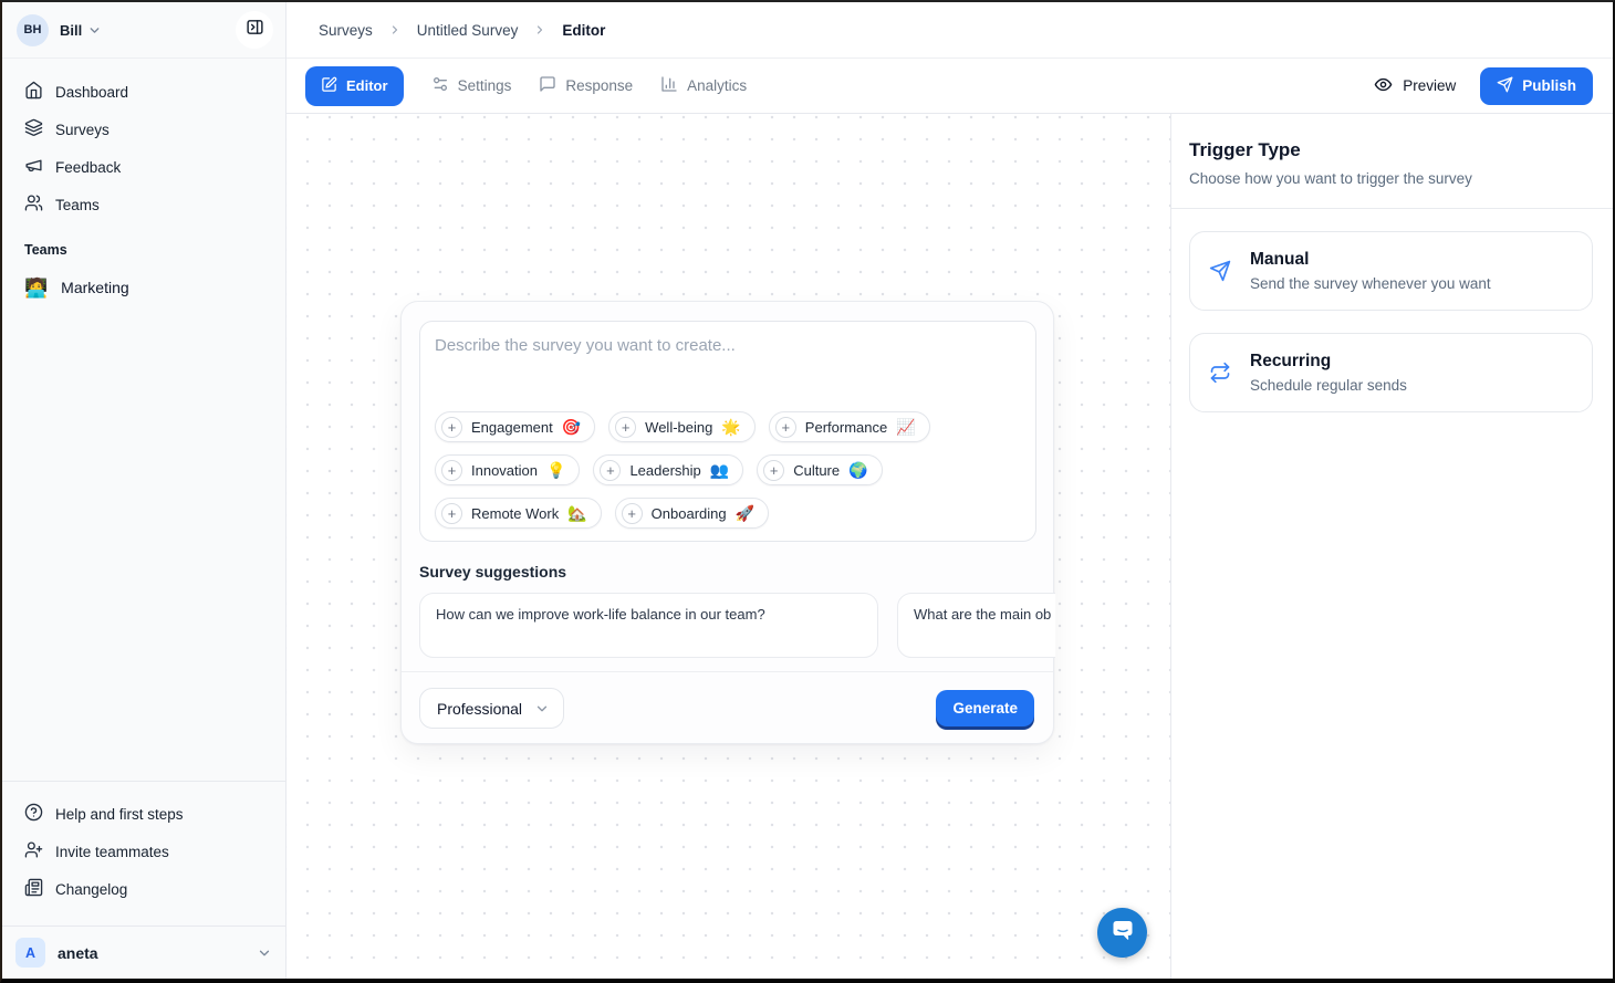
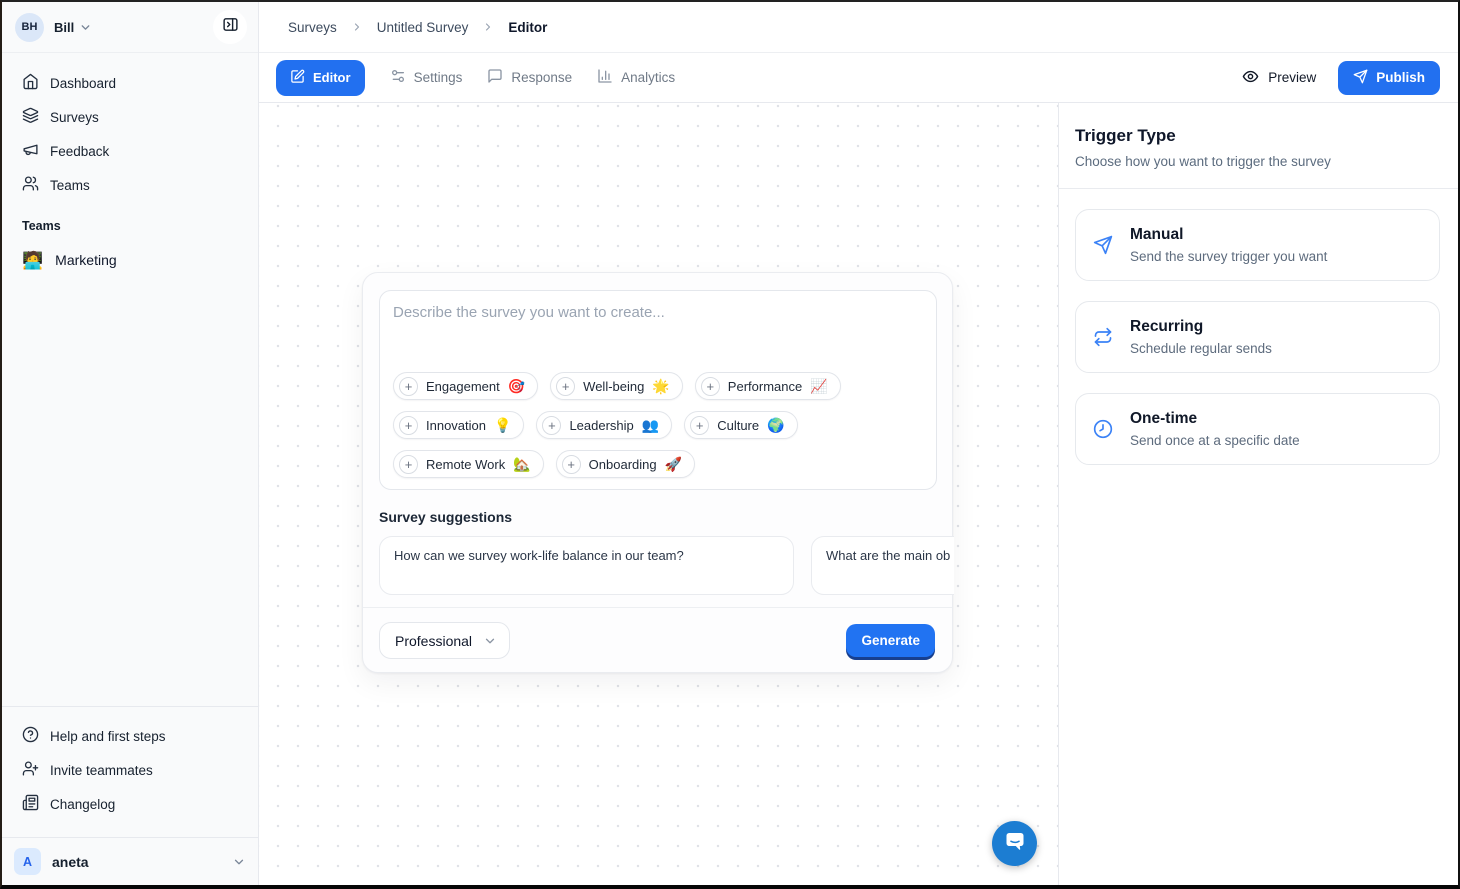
  BH
  Bill
  Dashboard
  Surveys
  Feedback
  Teams
  Teams
  🧑‍💻
  Marketing
  Help and first steps
  Invite teammates
  Changelog
  A
  aneta
  Surveys
  Untitled Survey
  Editor
  Editor
  Settings
  Response
  Analytics
  Preview
  Publish
  Describe the survey you want to create...
  +
  Engagement
  🎯
  +
  Well-being
  🌟
  +
  Performance
  📈
  +
  Innovation
  💡
  +
  Leadership
  👥
  +
  Culture
  🌍
  +
  Remote Work
  🏡
  +
  Onboarding
  🚀
  Survey suggestions
- How can we improve work-life balance in our team?
+ How can we survey work-life balance in our team?
  What are the main ob
  Professional
  Generate
  Trigger Type
  Choose how you want to trigger the survey
  Manual
- Send the survey whenever you want
+ Send the survey trigger you want
  Recurring
  Schedule regular sends
+ One-time
+ Send once at a specific date
